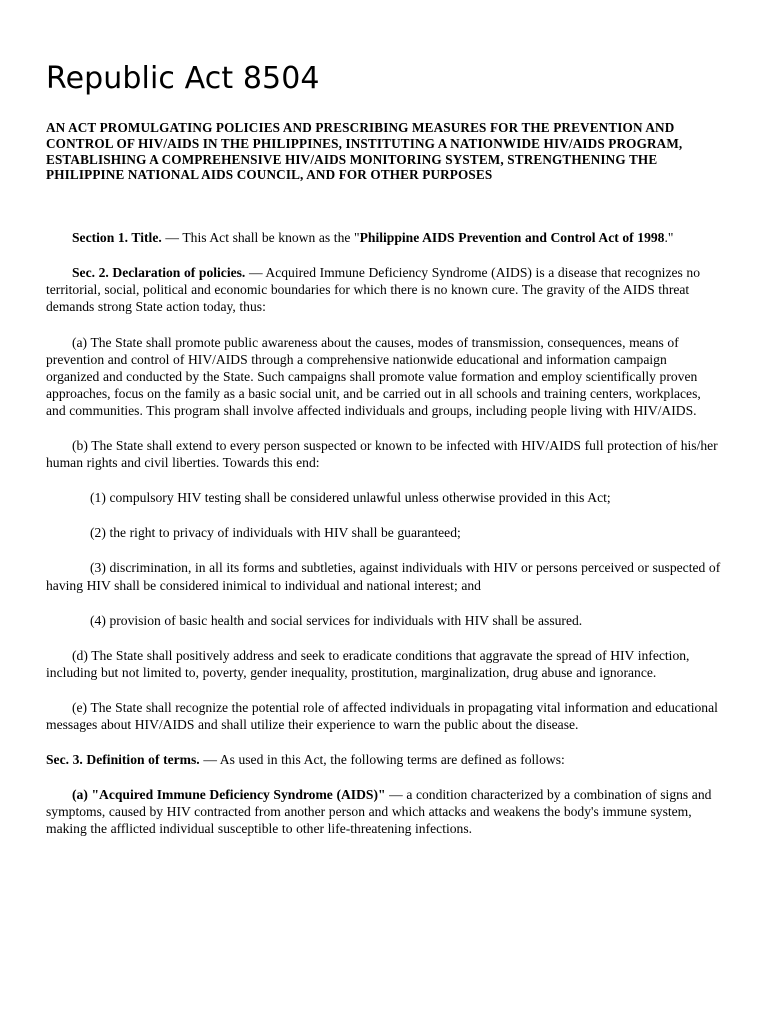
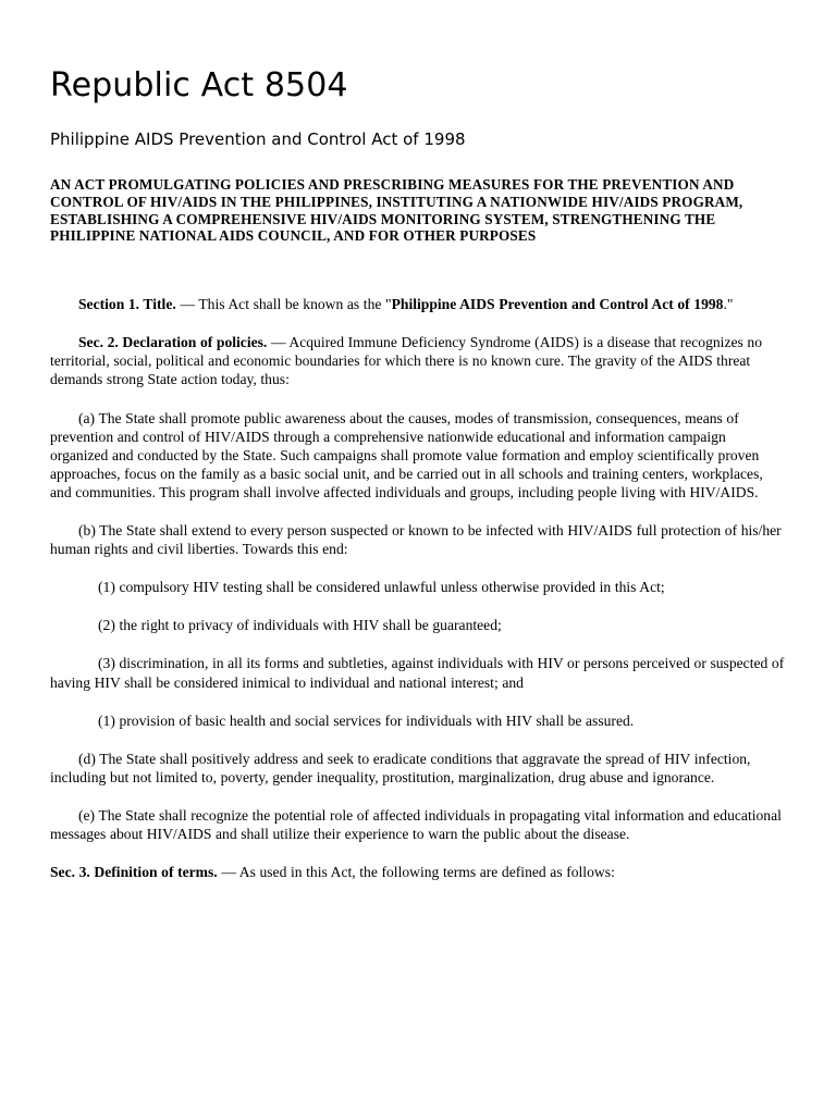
  Republic Act 8504
+ Philippine AIDS Prevention and Control Act of 1998
  AN ACT PROMULGATING POLICIES AND PRESCRIBING MEASURES FOR THE PREVENTION AND CONTROL OF HIV/AIDS IN THE PHILIPPINES, INSTITUTING A NATIONWIDE HIV/AIDS PROGRAM, ESTABLISHING A COMPREHENSIVE HIV/AIDS MONITORING SYSTEM, STRENGTHENING THE PHILIPPINE NATIONAL AIDS COUNCIL, AND FOR OTHER PURPOSES
  Section 1. Title. — This Act shall be known as the "Philippine AIDS Prevention and Control Act of 1998."
  Sec. 2. Declaration of policies. — Acquired Immune Deficiency Syndrome (AIDS) is a disease that recognizes no territorial, social, political and economic boundaries for which there is no known cure. The gravity of the AIDS threat demands strong State action today, thus:
  (a) The State shall promote public awareness about the causes, modes of transmission, consequences, means of prevention and control of HIV/AIDS through a comprehensive nationwide educational and information campaign organized and conducted by the State. Such campaigns shall promote value formation and employ scientifically proven approaches, focus on the family as a basic social unit, and be carried out in all schools and training centers, workplaces, and communities. This program shall involve affected individuals and groups, including people living with HIV/AIDS.
  (b) The State shall extend to every person suspected or known to be infected with HIV/AIDS full protection of his/her human rights and civil liberties. Towards this end:
  (1) compulsory HIV testing shall be considered unlawful unless otherwise provided in this Act;
  (2) the right to privacy of individuals with HIV shall be guaranteed;
  (3) discrimination, in all its forms and subtleties, against individuals with HIV or persons perceived or suspected of having HIV shall be considered inimical to individual and national interest; and
- (4) provision of basic health and social services for individuals with HIV shall be assured.
+ (1) provision of basic health and social services for individuals with HIV shall be assured.
  (d) The State shall positively address and seek to eradicate conditions that aggravate the spread of HIV infection, including but not limited to, poverty, gender inequality, prostitution, marginalization, drug abuse and ignorance.
  (e) The State shall recognize the potential role of affected individuals in propagating vital information and educational messages about HIV/AIDS and shall utilize their experience to warn the public about the disease.
  Sec. 3. Definition of terms. — As used in this Act, the following terms are defined as follows:
- (a) "Acquired Immune Deficiency Syndrome (AIDS)" — a condition characterized by a combination of signs and symptoms, caused by HIV contracted from another person and which attacks and weakens the body's immune system, making the afflicted individual susceptible to other life-threatening infections.
